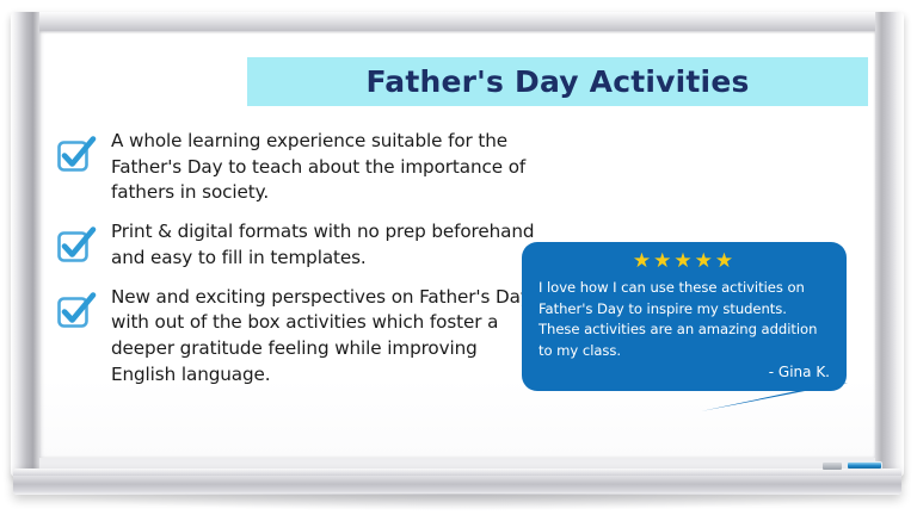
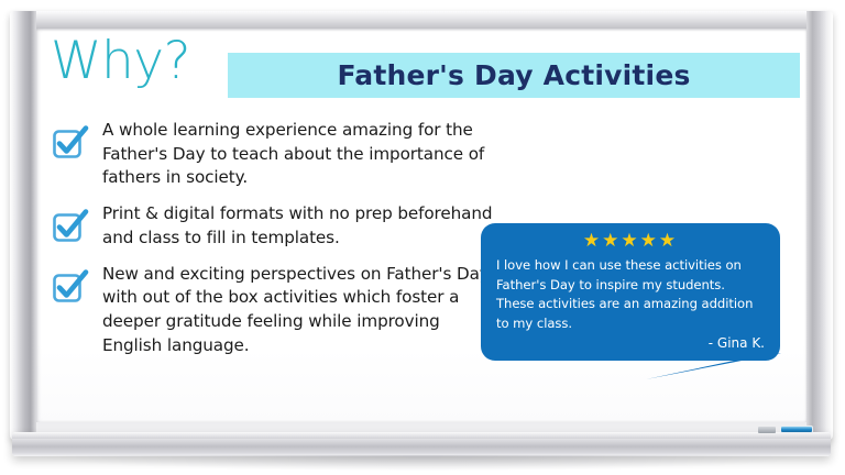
+ Why?
  Father's Day Activities
- A whole learning experience suitable for the Father's Day to teach about the importance of fathers in society.
+ A whole learning experience amazing for the Father's Day to teach about the importance of fathers in society.
- Print & digital formats with no prep beforehand and easy to fill in templates.
+ Print & digital formats with no prep beforehand and class to fill in templates.
  New and exciting perspectives on Father's Da with out of the box activities which foster a deeper gratitude feeling while improving English language.
  ★★★★★
  I love how I can use these activities on Father's Day to inspire my students. These activities are an amazing addition to my class.
  - Gina K.
